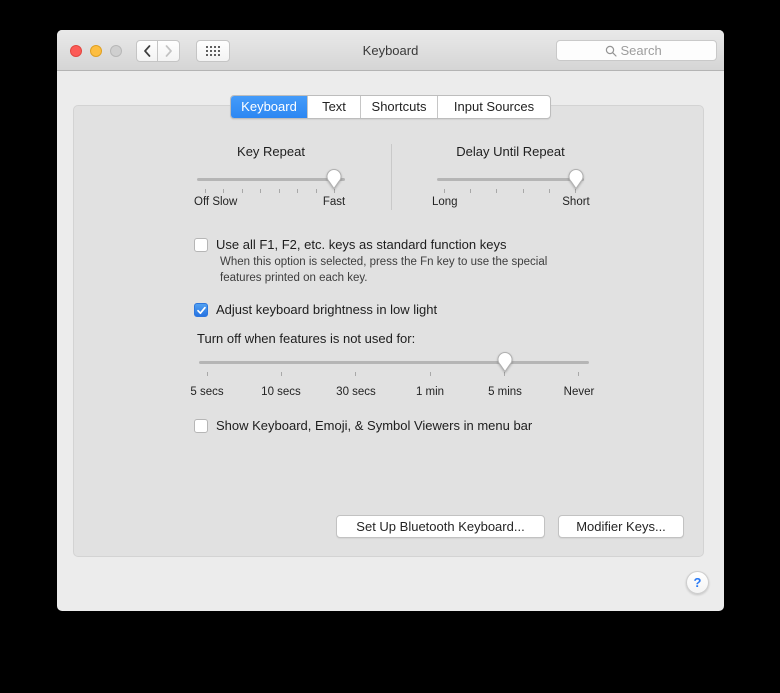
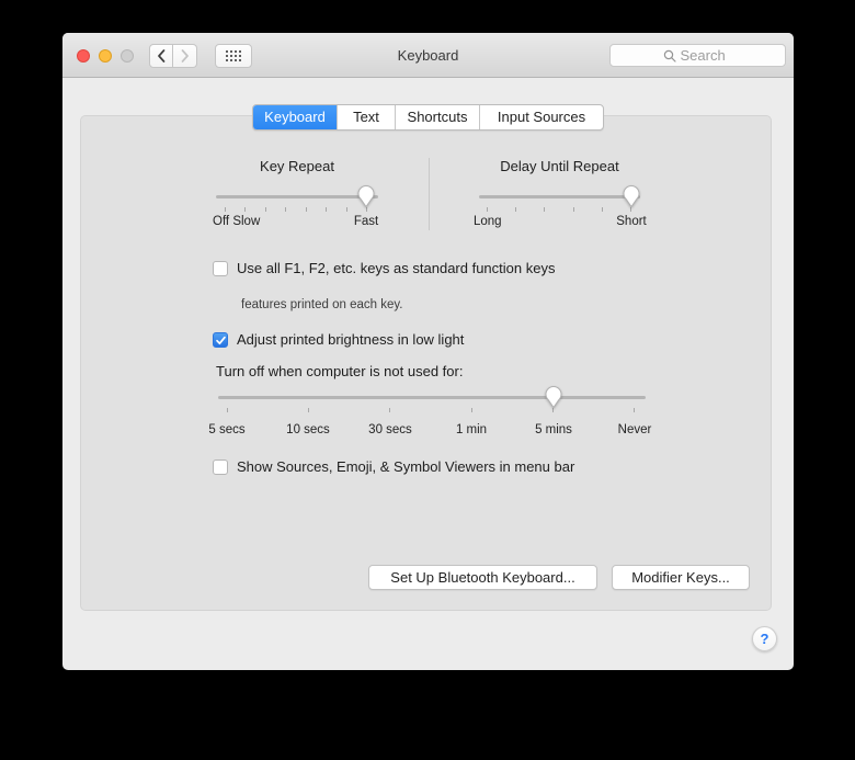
  Keyboard
  Search
  Keyboard
  Text
  Shortcuts
  Input Sources
  Key Repeat
  Off Slow
  Fast
  Delay Until Repeat
  Long
  Short
  Use all F1, F2, etc. keys as standard function keys
- When this option is selected, press the Fn key to use the special
  features printed on each key.
- Adjust keyboard brightness in low light
+ Adjust printed brightness in low light
- Turn off when features is not used for:
+ Turn off when computer is not used for:
  5 secs
  10 secs
  30 secs
  1 min
  5 mins
  Never
- Show Keyboard, Emoji, & Symbol Viewers in menu bar
+ Show Sources, Emoji, & Symbol Viewers in menu bar
  Set Up Bluetooth Keyboard...
  Modifier Keys...
  ?
